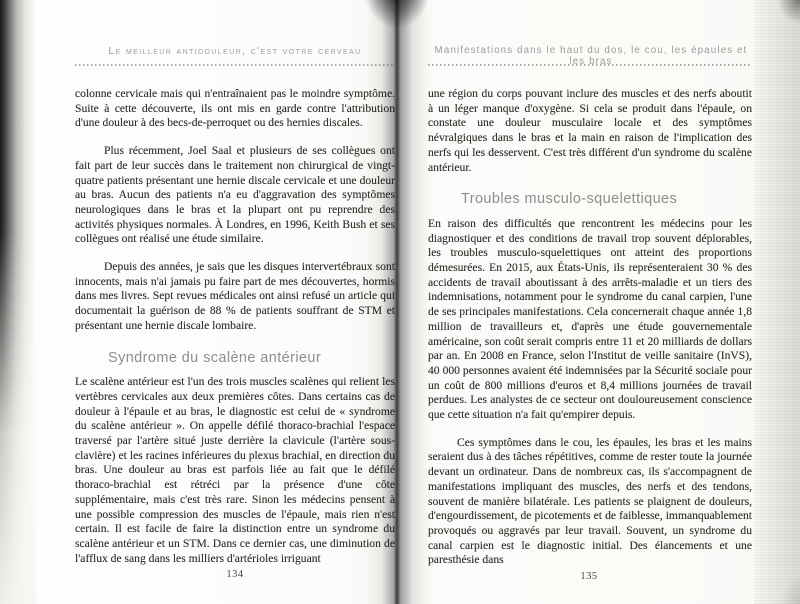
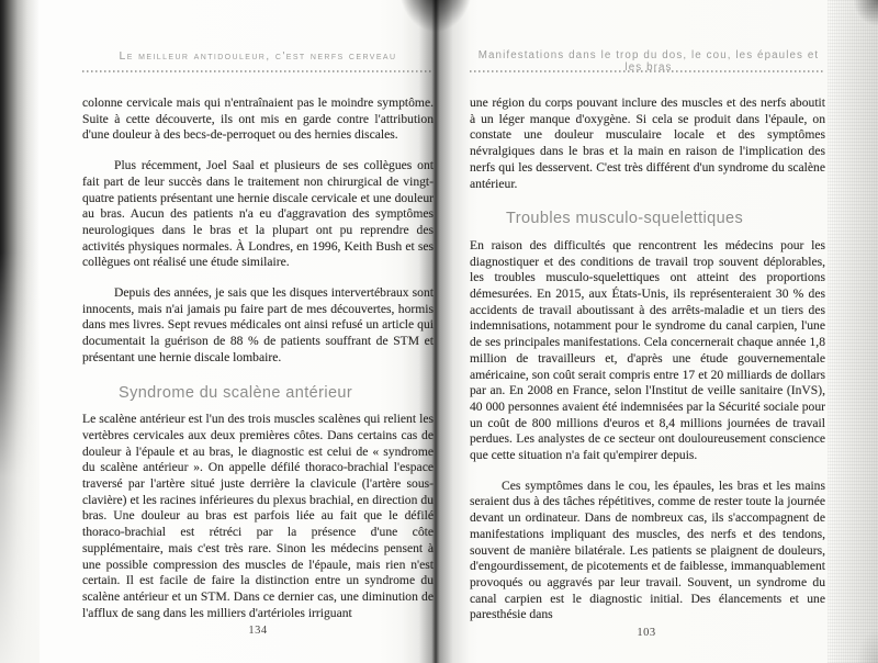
- Le meilleur antidouleur, c'est votre cerveau
+ Le meilleur antidouleur, c'est nerfs cerveau
  colonne cervicale mais qui n'entraînaient pas le moindre sym Suite à cette découverte, ils ont mis en garde contre l'attri d'une douleur à des becs-de-perroquet ou des hernies discales.
  Plus récemment, Joel Saal et plusieurs de ses collègu fait part de leur succès dans le traitement non chirurgical dequatre patients présentant une hernie discale cervicale et une d au bras. Aucun des patients n'a eu d'aggravation des symp neurologiques dans le bras et la plupart ont pu reprend activités physiques normales. À Londres, en 1996, Keith Bush collègues ont réalisé une étude similaire.
  Depuis des années, je sais que les disques intervertébrau innocents, mais n'ai jamais pu faire part de mes découvertes, dans mes livres. Sept revues médicales ont ainsi refusé un arti documentait la guérison de 88 % de patients souffrant de S présentant une hernie discale lombaire.
  Syndrome du scalène antérieur
  Le scalène antérieur est l'un des trois muscles scalènes qui reli vertèbres cervicales aux deux premières côtes. Dans certains douleur à l'épaule et au bras, le diagnostic est celui de « syn du scalène antérieur ». On appelle défilé thoraco-brachial l' traversé par l'artère situé juste derrière la clavicule (l'artèreclavière) et les racines inférieures du plexus brachial, en direct bras. Une douleur au bras est parfois liée au fait que le thoraco-brachial est rétréci par la présence d'une supplémentaire, mais c'est très rare. Sinon les médecins pen une possible compression des muscles de l'épaule, mais rie certain. Il est facile de faire la distinction entre un syndro scalène antérieur et un STM. Dans ce dernier cas, une diminut l'afflux de sang dans les milliers d'artérioles irriguant
  134
- Manifestations dans le haut du dos, le cou, les épaules et les bras
+ Manifestations dans le trop du dos, le cou, les épaules et les bras
  une région du corps pouvant inclure des muscles et des nerfs aboutit à un léger manque d'oxygène. Si cela se produit dans l'épaule, on constate une douleur musculaire locale et des symptômes névralgiques dans le bras et la main en raison de l'implication des nerfs qui les desservent. C'est très différent d'un syndrome du scalène antérieur.
  Troubles musculo-squelettiques
- En raison des difficultés que rencontrent les médecins pour les diagnostiquer et des conditions de travail trop souvent déplorables, les troubles musculo-squelettiques ont atteint des proportions démesurées. En 2015, aux États-Unis, ils représenteraient 30 % des accidents de travail aboutissant à des arrêts-maladie et un tiers des indemnisations, notamment pour le syndrome du canal carpien, l'une de ses principales manifestations. Cela concernerait chaque année 1,8 million de travailleurs et, d'après une étude gouvernementale américaine, son coût serait compris entre 11 et 20 milliards de dollars par an. En 2008 en France, selon l'Institut de veille sanitaire (InVS), 40 000 personnes avaient été indemnisées par la Sécurité sociale pour un coût de 800 millions d'euros et 8,4 millions journées de travail perdues. Les analystes de ce secteur ont douloureusement conscience que cette situation n'a fait qu'empirer depuis.
+ En raison des difficultés que rencontrent les médecins pour les diagnostiquer et des conditions de travail trop souvent déplorables, les troubles musculo-squelettiques ont atteint des proportions démesurées. En 2015, aux États-Unis, ils représenteraient 30 % des accidents de travail aboutissant à des arrêts-maladie et un tiers des indemnisations, notamment pour le syndrome du canal carpien, l'une de ses principales manifestations. Cela concernerait chaque année 1,8 million de travailleurs et, d'après une étude gouvernementale américaine, son coût serait compris entre 17 et 20 milliards de dollars par an. En 2008 en France, selon l'Institut de veille sanitaire (InVS), 40 000 personnes avaient été indemnisées par la Sécurité sociale pour un coût de 800 millions d'euros et 8,4 millions journées de travail perdues. Les analystes de ce secteur ont douloureusement conscience que cette situation n'a fait qu'empirer depuis.
  Ces symptômes dans le cou, les épaules, les bras et les mains seraient dus à des tâches répétitives, comme de rester toute la journée devant un ordinateur. Dans de nombreux cas, ils s'accompagnent de manifestations impliquant des muscles, des nerfs et des tendons, souvent de manière bilatérale. Les patients se plaignent de douleurs, d'engourdissement, de picotements et de faiblesse, immanquablement provoqués ou aggravés par leur travail. Souvent, un syndrome du canal carpien est le diagnostic initial. Des élancements et une paresthésie dans
- 135
+ 103
